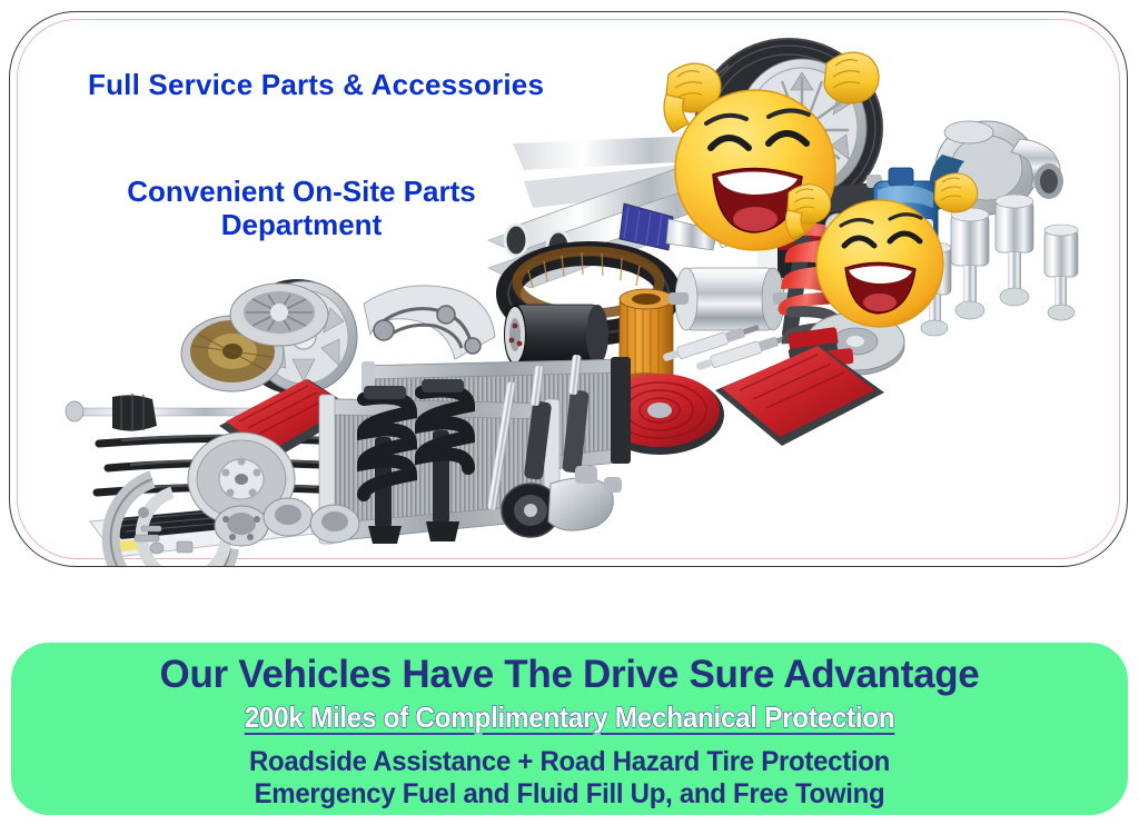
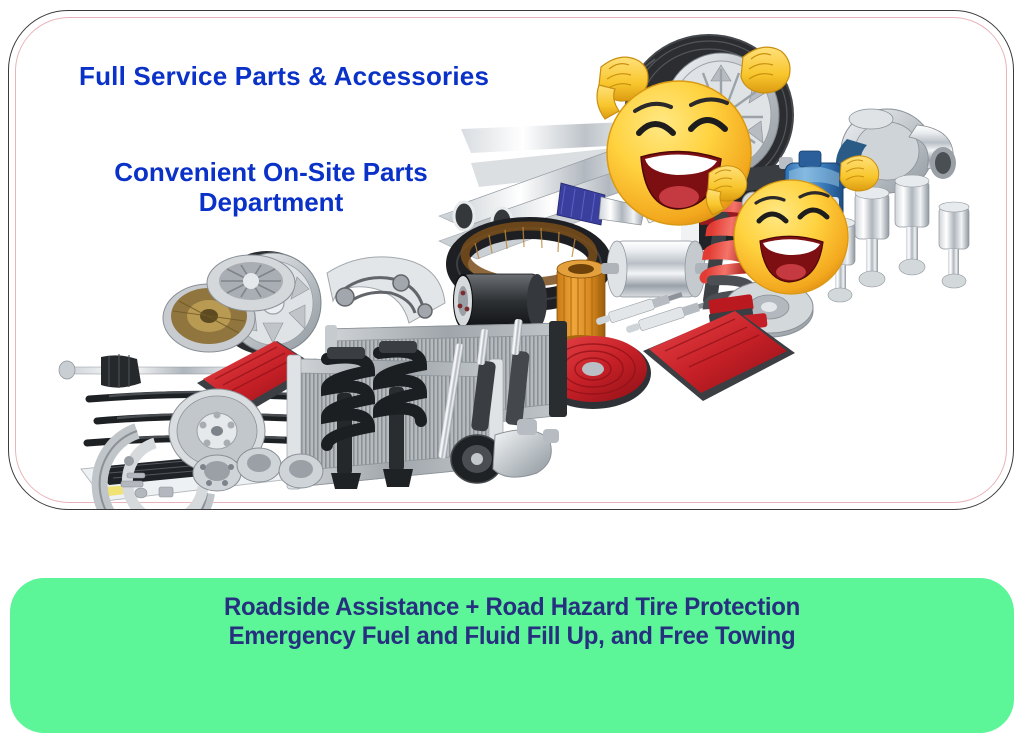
  Full Service Parts & Accessories
  Convenient On-Site Parts
  Department
- Our Vehicles Have The Drive Sure Advantage
- 200k Miles of Complimentary Mechanical Protection
  Roadside Assistance + Road Hazard Tire Protection
  Emergency Fuel and Fluid Fill Up, and Free Towing
